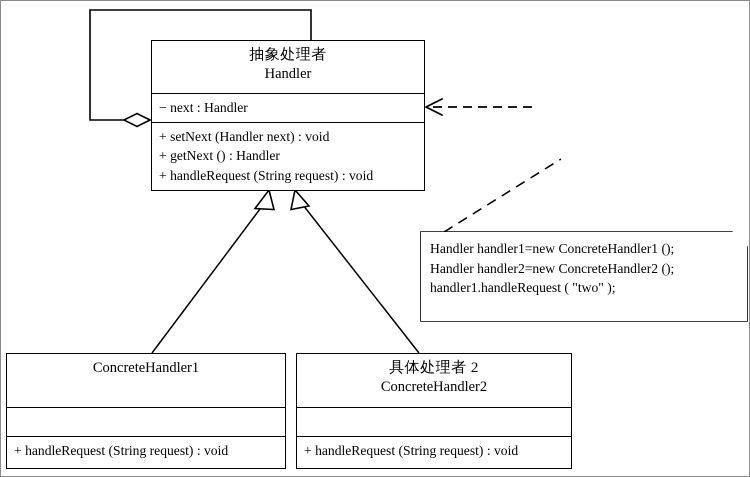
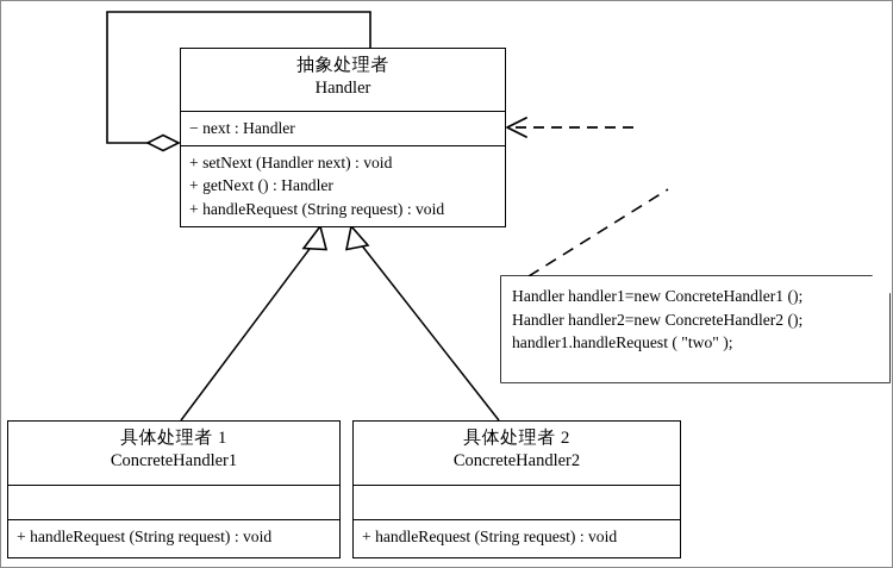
  抽象处理者
  Handler
  − next : Handler
  + setNext (Handler next) : void
  + getNext () : Handler
  + handleRequest (String request) : void
+ 具体处理者 1
  ConcreteHandler1
  + handleRequest (String request) : void
  具体处理者 2
  ConcreteHandler2
  + handleRequest (String request) : void
  Handler handler1=new ConcreteHandler1 ();
  Handler handler2=new ConcreteHandler2 ();
  handler1.handleRequest ( "two" );
